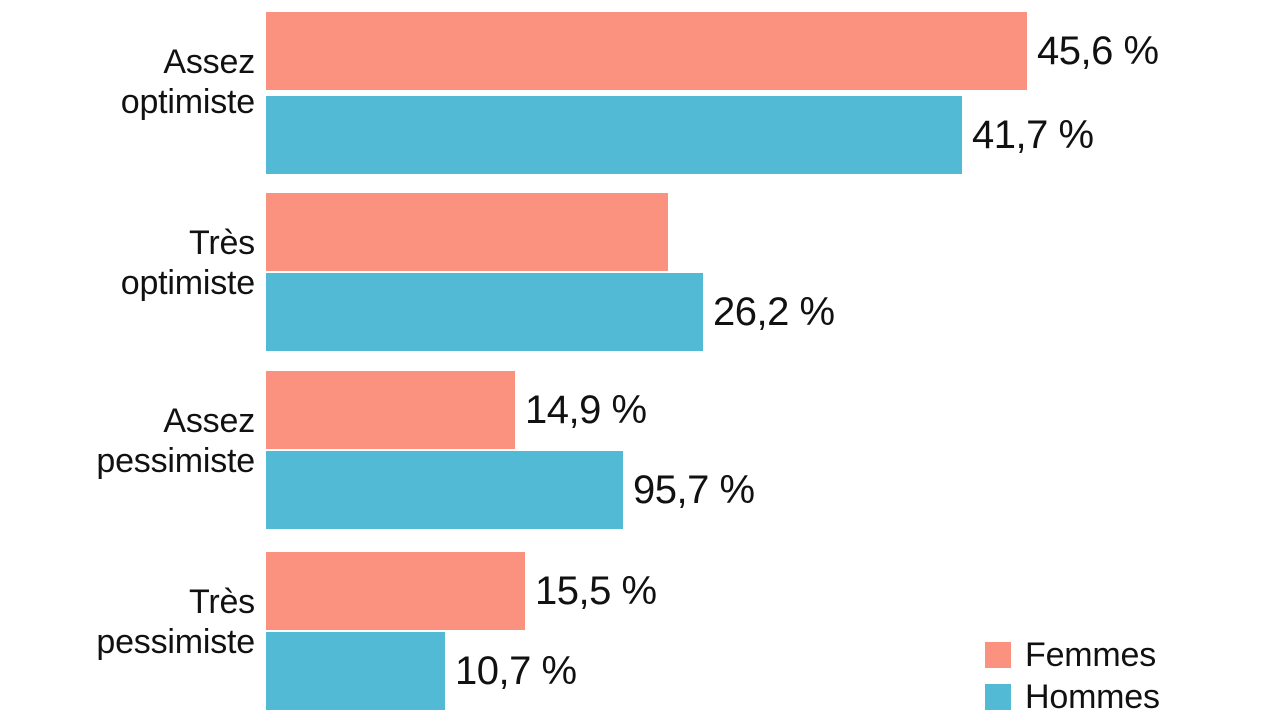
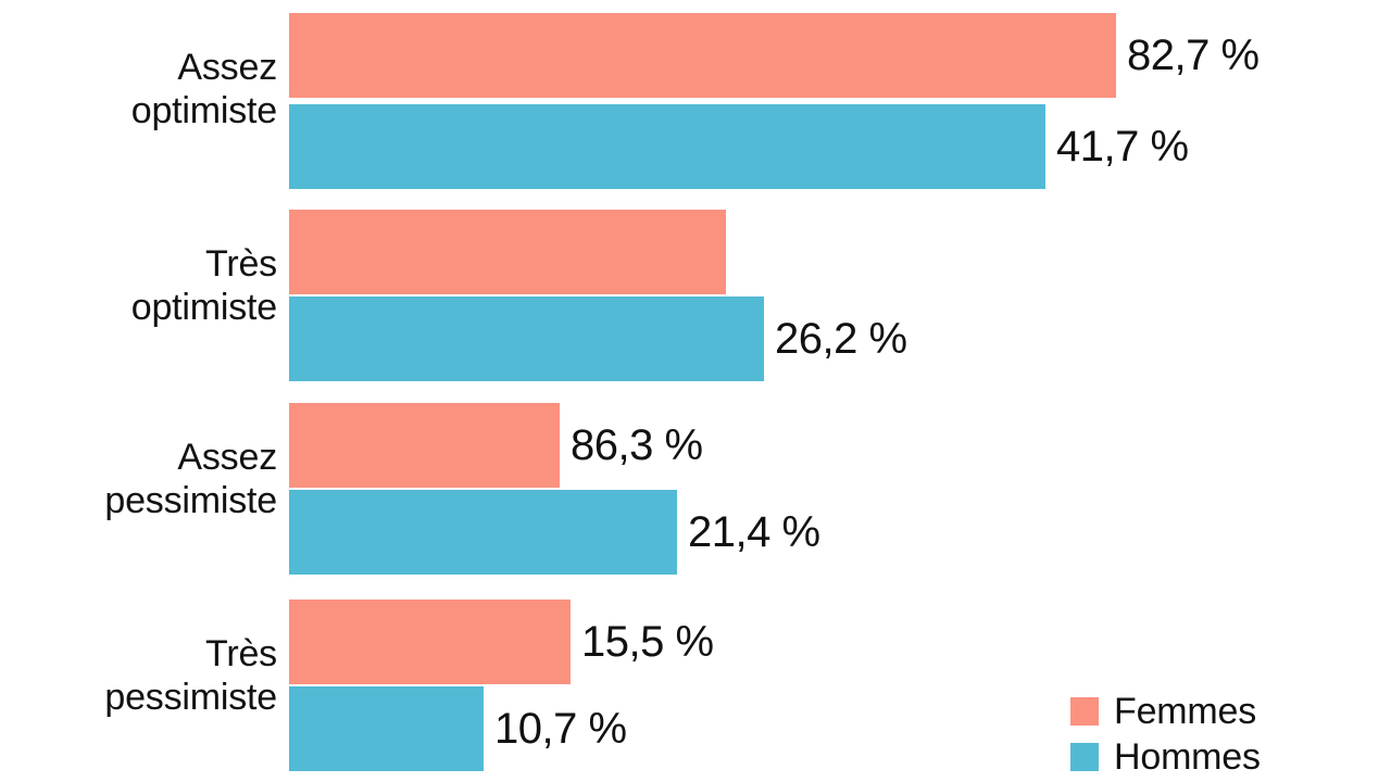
  Assez
  optimiste
- 45,6 %
+ 82,7 %
  41,7 %
  Très
  optimiste
  26,2 %
  Assez
  pessimiste
- 14,9 %
+ 86,3 %
- 95,7 %
+ 21,4 %
  Très
  pessimiste
  15,5 %
  10,7 %
  Femmes
  Hommes
